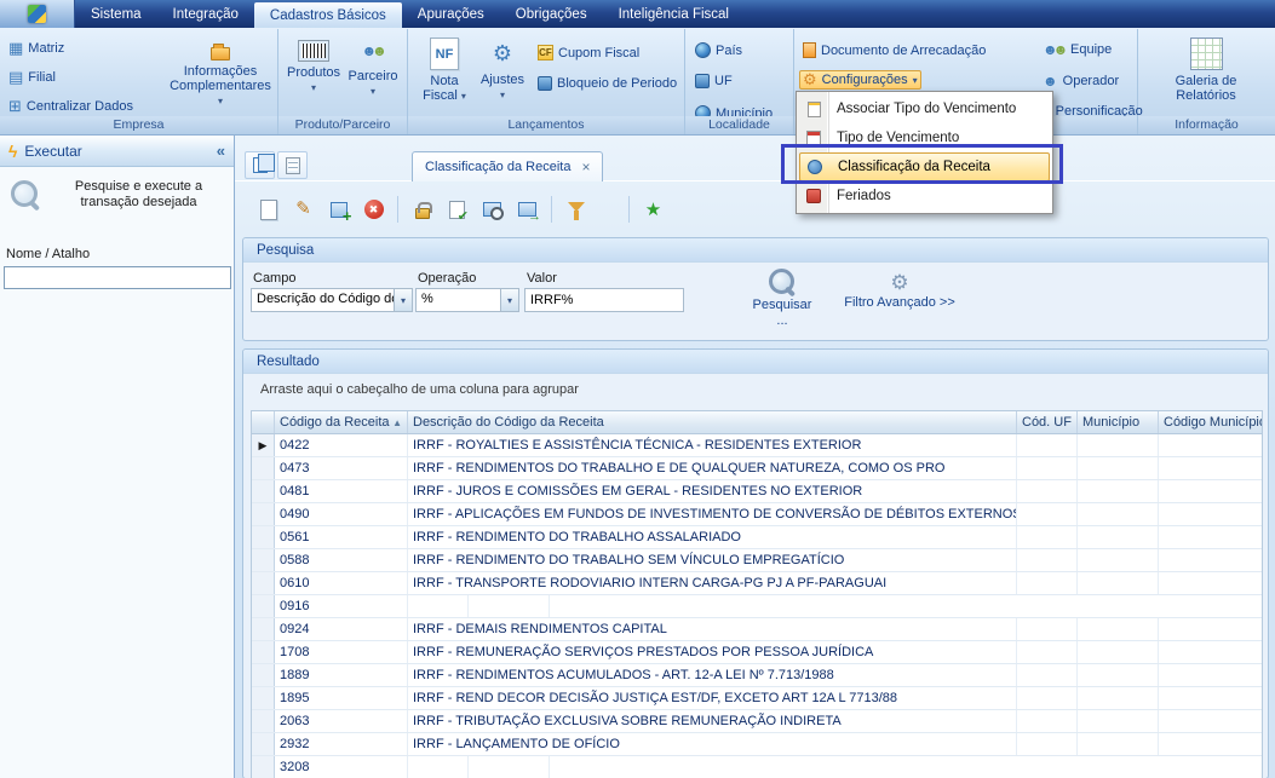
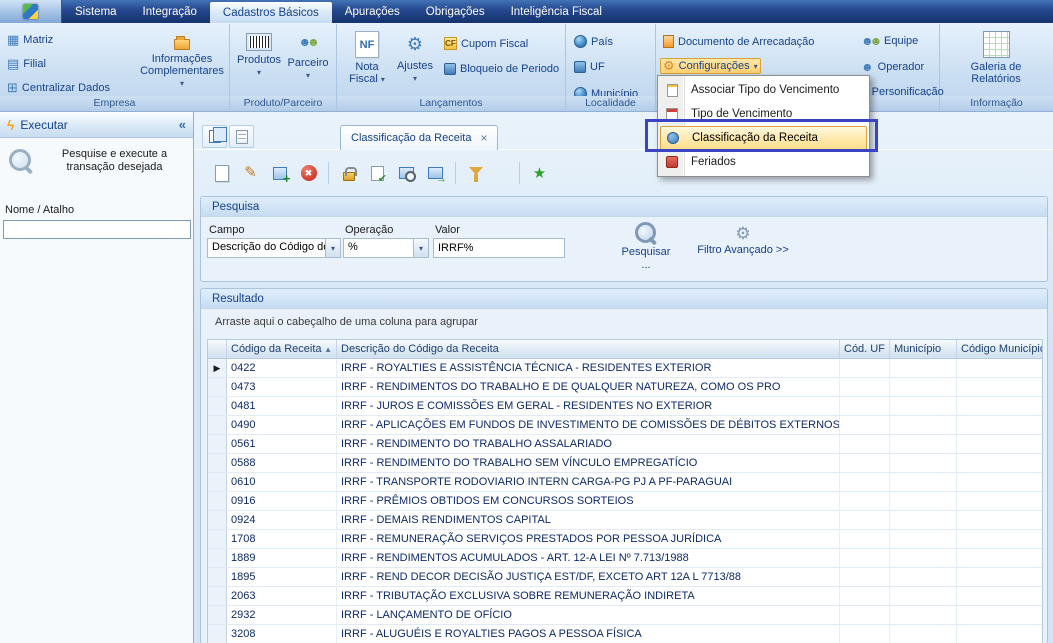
  Sistema
  Integração
  Cadastros Básicos
  Apurações
  Obrigações
  Inteligência Fiscal
  ▦
  Matriz
  ▤
  Filial
  ⊞
  Centralizar Dados
  Informações Complementares ▾
  Empresa
  Produtos ▾
  ☻
  ☻
  Parceiro ▾
  Produto/Parceiro
  NF
  Nota Fiscal ▾
  ⚙
  Ajustes ▾
  CF
  Cupom Fiscal
  Bloqueio de Periodo
  Lançamentos
  País
  UF
  Município
  Localidade
  Documento de Arrecadação
  ⚙
  Configurações
  ▾
  ☻
  ☻
  Equipe
  ☻
  Operador
  Personificação
  Galeria de Relatórios
  Informação
  ϟ
  Executar
  «
  Pesquise e execute a transação desejada
  Nome / Atalho
  Classificação da Receita
  ×
  ✎
  +
  ✖
  ✔
  →
  ★
  Pesquisa
  Campo
  Descrição do Código d
  ▾
  Operação
  %
  ▾
  Valor
  IRRF%
  Pesquisar
  ...
  ⚙
  Filtro Avançado >>
  Resultado
  Arraste aqui o cabeçalho de uma coluna para agrupar
  Código da Receita
  ▲
  Descrição do Código da Receita
  Cód. UF
  Município
  Código Municípi
  ▶
  0422
  IRRF - ROYALTIES E ASSISTÊNCIA TÉCNICA - RESIDENTES EXTERIOR
  0473
  IRRF - RENDIMENTOS DO TRABALHO E DE QUALQUER NATUREZA, COMO OS PRO
  0481
  IRRF - JUROS E COMISSÕES EM GERAL - RESIDENTES NO EXTERIOR
  0490
- IRRF - APLICAÇÕES EM FUNDOS DE INVESTIMENTO DE CONVERSÃO DE DÉBITOS EXTERNOS
+ IRRF - APLICAÇÕES EM FUNDOS DE INVESTIMENTO DE COMISSÕES DE DÉBITOS EXTERNOS
  0561
  IRRF - RENDIMENTO DO TRABALHO ASSALARIADO
  0588
  IRRF - RENDIMENTO DO TRABALHO SEM VÍNCULO EMPREGATÍCIO
  0610
  IRRF - TRANSPORTE RODOVIARIO INTERN CARGA-PG PJ A PF-PARAGUAI
  0916
+ IRRF - PRÊMIOS OBTIDOS EM CONCURSOS SORTEIOS
  0924
  IRRF - DEMAIS RENDIMENTOS CAPITAL
  1708
  IRRF - REMUNERAÇÃO SERVIÇOS PRESTADOS POR PESSOA JURÍDICA
  1889
  IRRF - RENDIMENTOS ACUMULADOS - ART. 12-A LEI Nº 7.713/1988
  1895
  IRRF - REND DECOR DECISÃO JUSTIÇA EST/DF, EXCETO ART 12A L 7713/88
  2063
  IRRF - TRIBUTAÇÃO EXCLUSIVA SOBRE REMUNERAÇÃO INDIRETA
  2932
  IRRF - LANÇAMENTO DE OFÍCIO
  3208
+ IRRF - ALUGUÉIS E ROYALTIES PAGOS A PESSOA FÍSICA
  Associar Tipo do Vencimento
  Tipo de Vencimento
  Classificação da Receita
  Feriados
